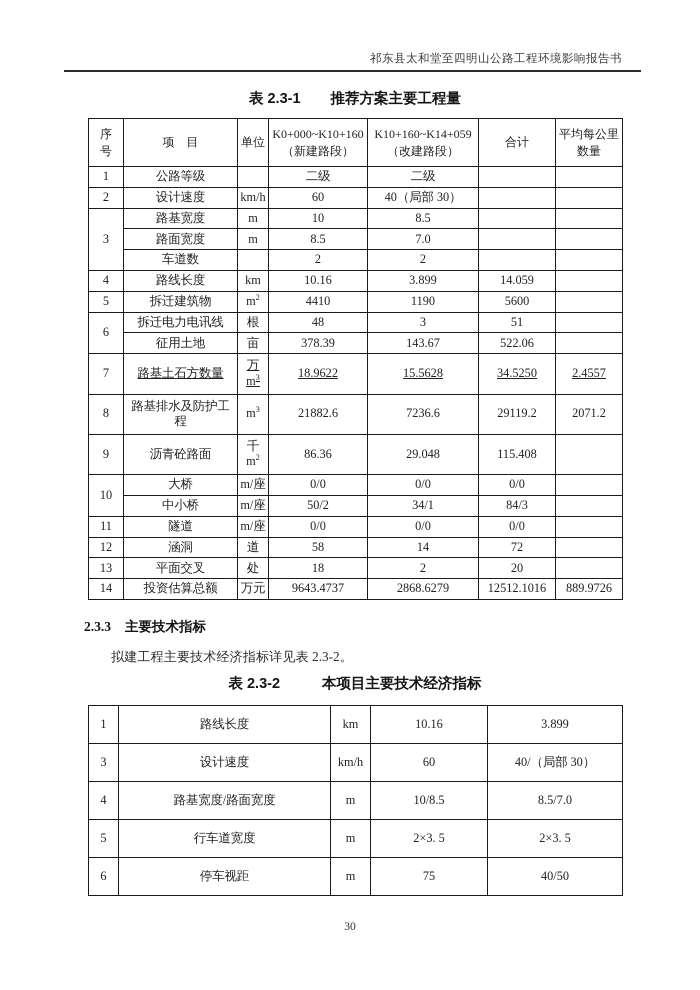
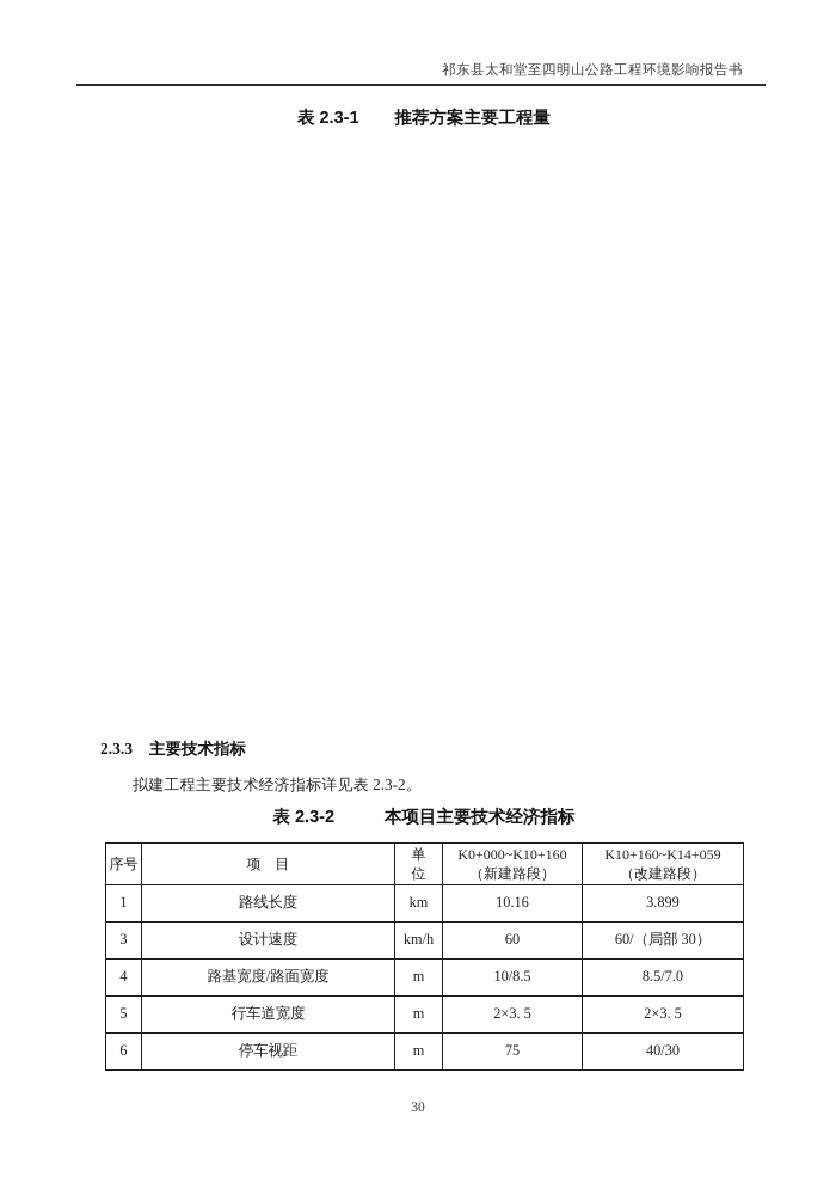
  祁东县太和堂至四明山公路工程环境影响报告书
  表 2.3-1 推荐方案主要工程量
- 序 号	项 目	单位	K0+000~K10+160（新建路段）	K10+160~K14+059（改建路段）	合计	平均每公里数量
- 1	公路等级		二级	二级
- 2	设计速度	km/h	60	40（局部 30）
- 3	路基宽度	m	10	8.5
- 路面宽度	m	8.5	7.0
- 车道数		2	2
- 4	路线长度	km	10.16	3.899	14.059
- 5	拆迁建筑物	m2	4410	1190	5600
- 6	拆迁电力电讯线	根	48	3	51
- 征用土地	亩	378.39	143.67	522.06
- 7	路基土石方数量	万 m3	18.9622	15.5628	34.5250	2.4557
- 8	路基排水及防护工程	m3	21882.6	7236.6	29119.2	2071.2
- 9	沥青砼路面	千 m2	86.36	29.048	115.408
- 10	大桥	m/座	0/0	0/0	0/0
- 中小桥	m/座	50/2	34/1	84/3
- 11	隧道	m/座	0/0	0/0	0/0
- 12	涵洞	道	58	14	72
- 13	平面交叉	处	18	2	20
- 14	投资估算总额	万元	9643.4737	2868.6279	12512.1016	889.9726
  2.3.3 主要技术指标
  拟建工程主要技术经济指标详见表 2.3-2。
  表 2.3-2 本项目主要技术经济指标
+ 序号	项 目	单 位	K0+000~K10+160（新建路段）	K10+160~K14+059（改建路段）
  1	路线长度	km	10.16	3.899
- 3	设计速度	km/h	60	40/（局部 30）
+ 3	设计速度	km/h	60	60/（局部 30）
  4	路基宽度/路面宽度	m	10/8.5	8.5/7.0
  5	行车道宽度	m	2×3. 5	2×3. 5
- 6	停车视距	m	75	40/50
+ 6	停车视距	m	75	40/30
  30
